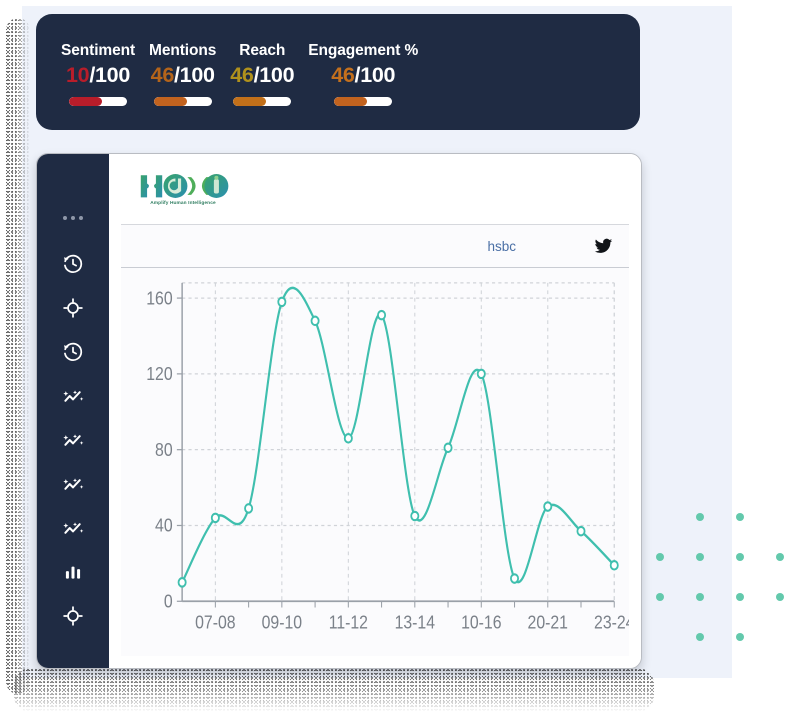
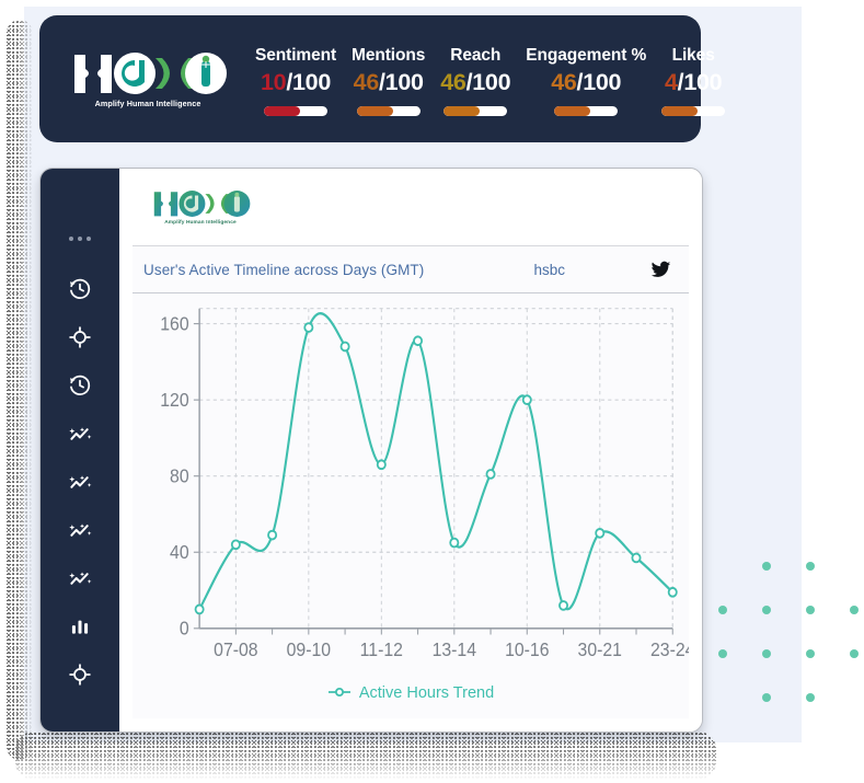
+ Amplify Human Intelligence
  Sentiment
  10/100
  Mentions
  46/100
  Reach
  46/100
  Engagement %
  46/100
+ Likes
+ 4/100
+ User's Active Timeline across Days (GMT)
  hsbc
  0
  40
  80
  120
  160
  07-08
  09-10
  11-12
  13-14
  10-16
- 20-21
+ 30-21
  23-2
+ Active Hours Trend
